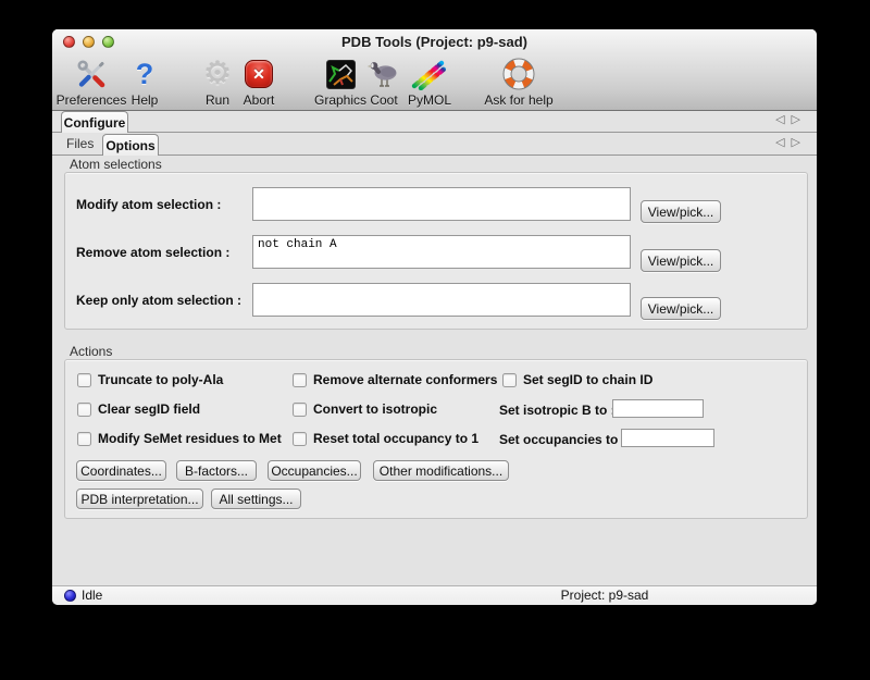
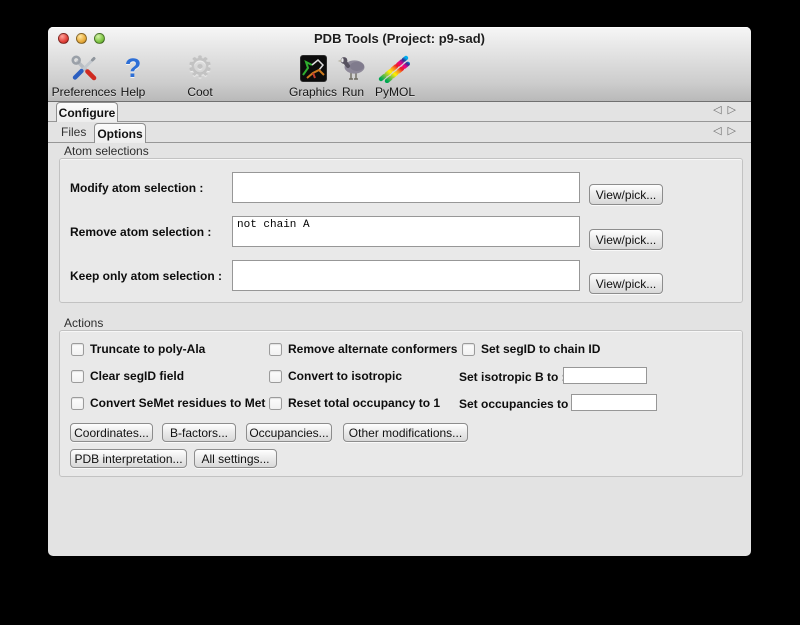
  PDB Tools (Project: p9-sad)
  Preferences
  ?
  Help
  ⚙
- Run
+ Coot
- ✕
- Abort
  Graphics
- Coot
+ Run
  PyMOL
- Ask for help
  Configure
  ◁▷
  Files
  Options
  ◁▷
  Atom selections
  Modify atom selection :
  View/pick...
  Remove atom selection :
  not chain A
  View/pick...
  Keep only atom selection :
  View/pick...
  Actions
  Truncate to poly-Ala
  Remove alternate conformers
  Set segID to chain ID
  Clear segID field
  Convert to isotropic
  Set isotropic B to
- Modify SeMet residues to Met
+ Convert SeMet residues to Met
  Reset total occupancy to 1
  Set occupancies to
  Coordinates...
  B-factors...
  Occupancies...
  Other modifications...
  PDB interpretation...
  All settings...
- Idle
- Project: p9-sad
